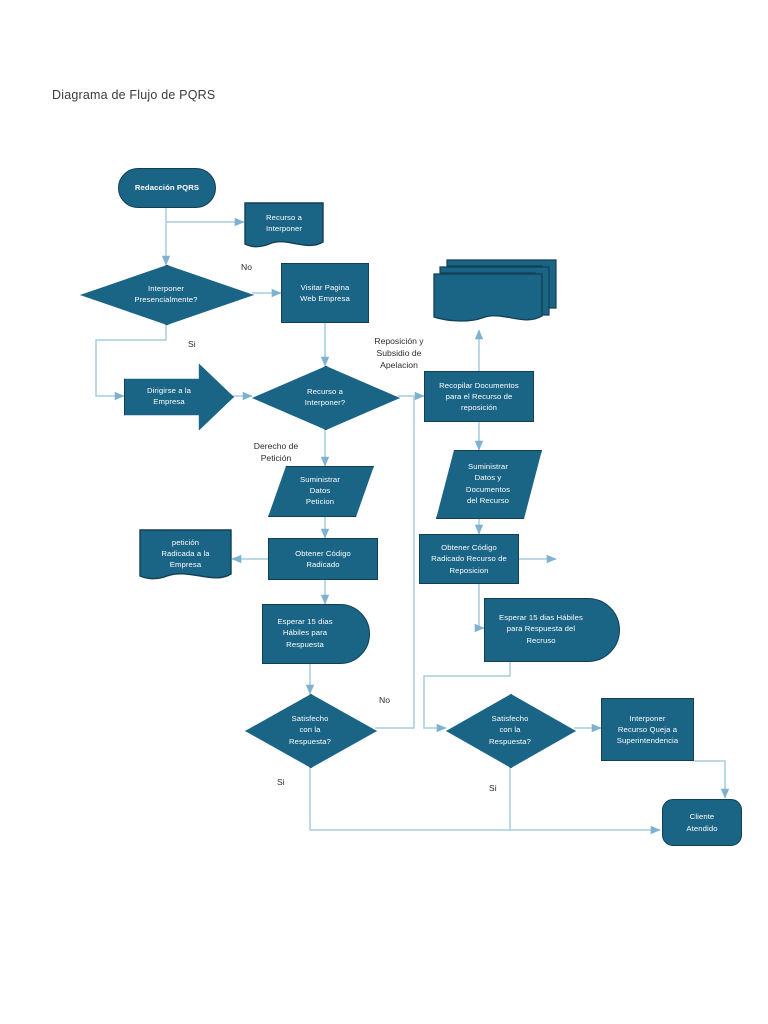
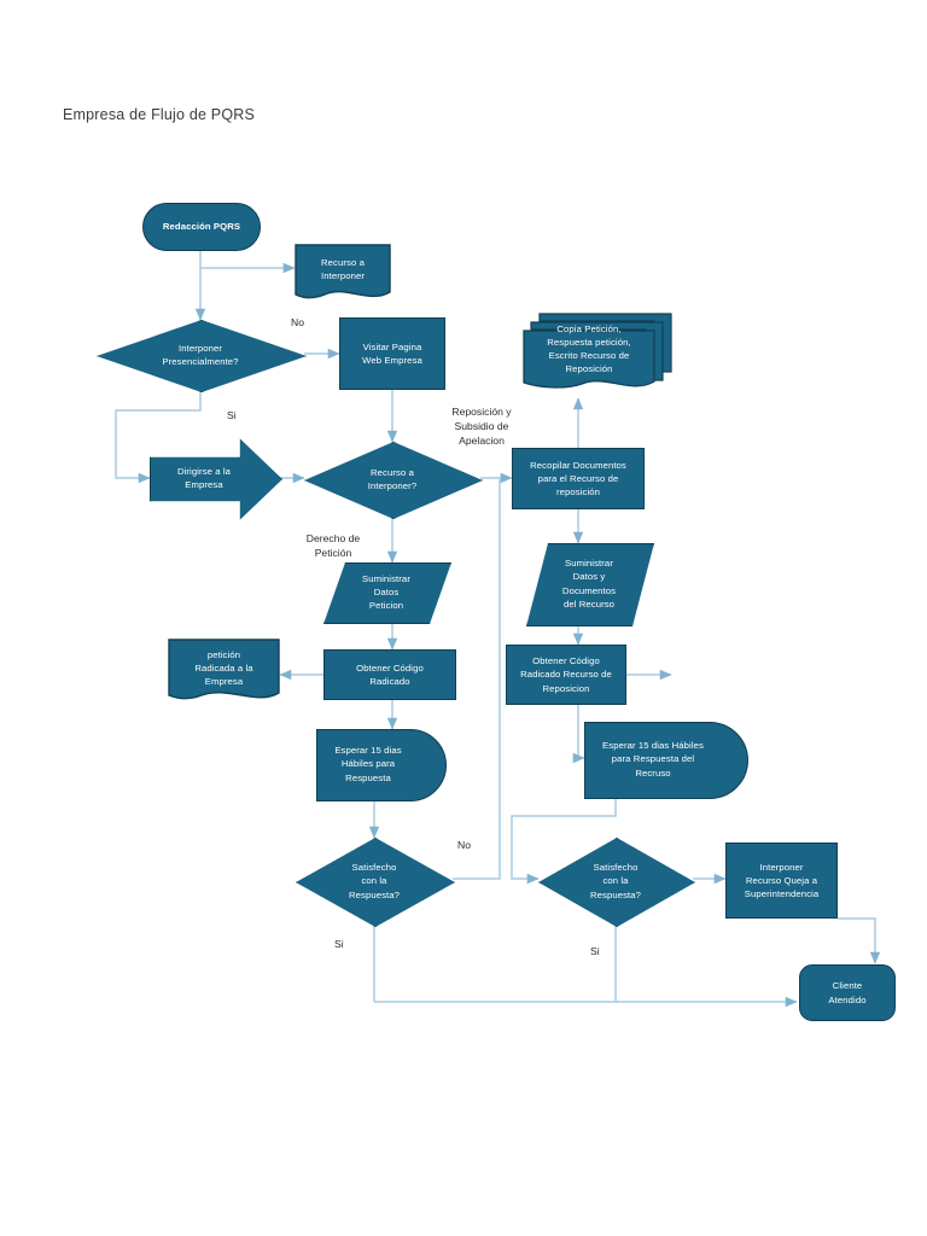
- Diagrama de Flujo de PQRS
+ Empresa de Flujo de PQRS
  Redacción PQRS
  Recurso a
  Interponer
  Interponer
  Presencialmente?
  Visitar Pagina
  Web Empresa
  Dirigirse a la
  Empresa
  Recurso a
  Interponer?
+ Copia Petición,
+ Respuesta petición,
+ Escrito Recurso de
+ Reposición
  Recopilar Documentos
  para el Recurso de
  reposición
  Suministrar
  Datos
  Peticion
  Suministrar
  Datos y
  Documentos
  del Recurso
  Obtener Código
  Radicado
  petición
  Radicada a la
  Empresa
  Obtener Código
  Radicado Recurso de
  Reposicion
  Esperar 15 dias
  Hábiles para
  Respuesta
  Esperar 15 dias Hábiles
  para Respuesta del
  Recruso
  Satisfecho
  con la
  Respuesta?
  Satisfecho
  con la
  Respuesta?
  Interponer
  Recurso Queja a
  Superintendencia
  Cliente
  Atendido
  No
  Si
  Reposición y
  Subsidio de
  Apelacion
  Derecho de
  Petición
  No
  Si
  Si
